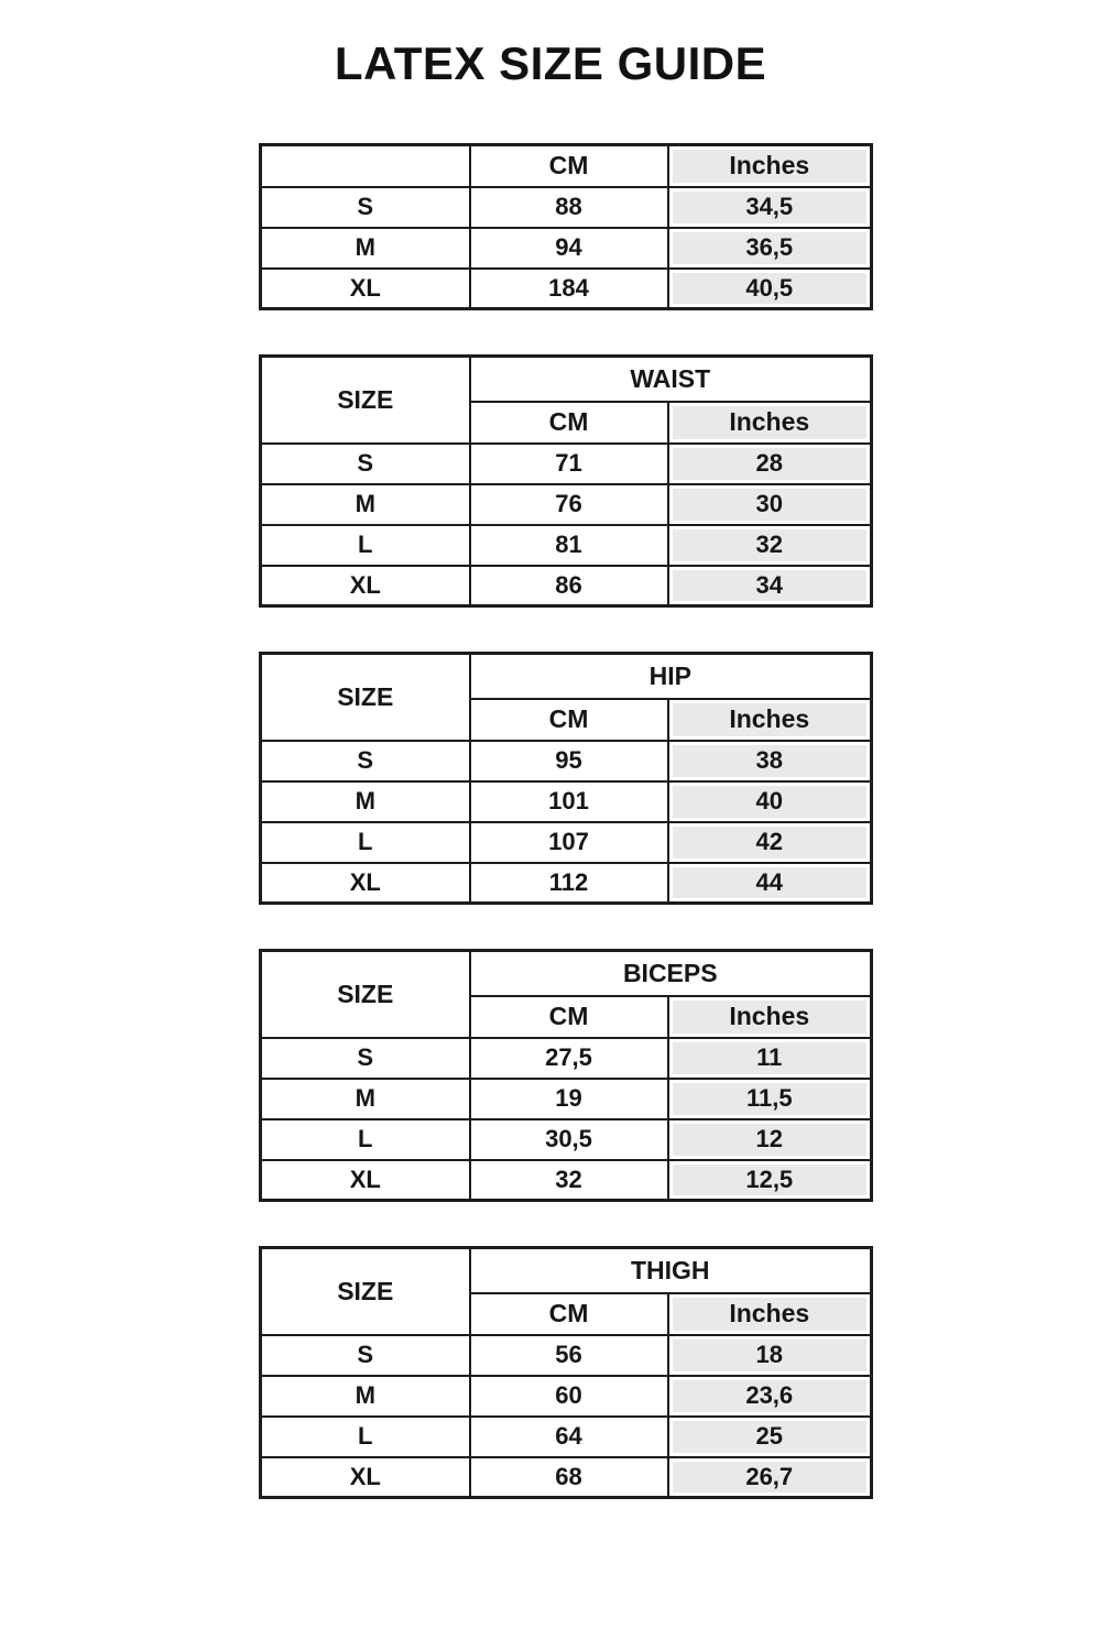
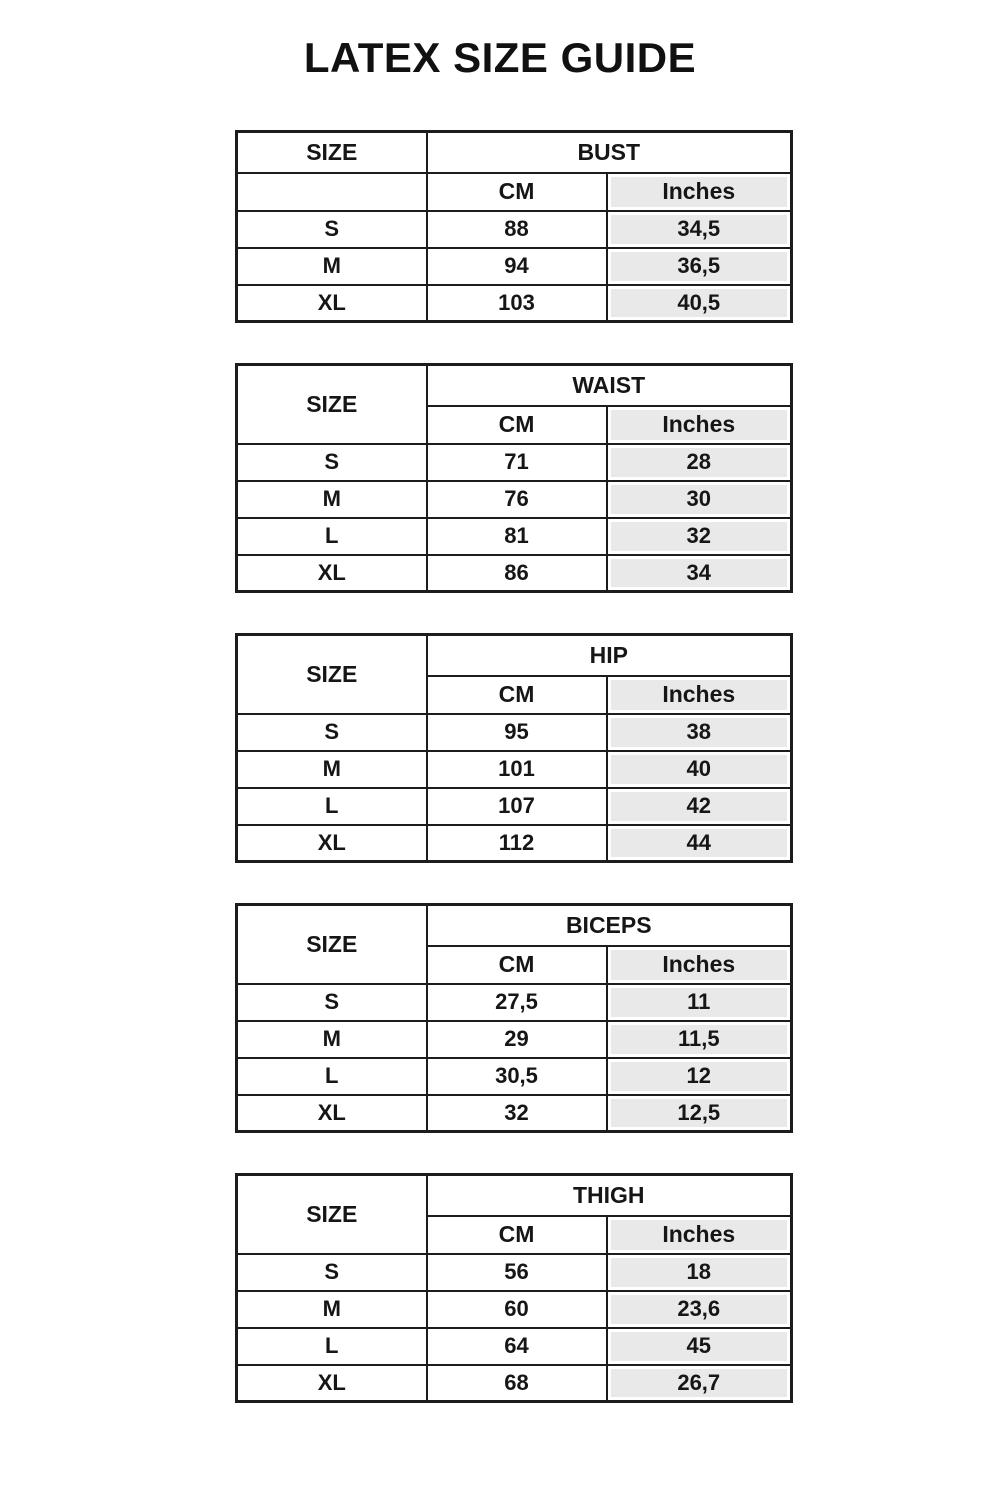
  LATEX SIZE GUIDE
+ SIZE	BUST
  	CM	Inches
  S	88	34,5
  M	94	36,5
- XL	184	40,5
+ XL	103	40,5
  SIZE	WAIST
  CM	Inches
  S	71	28
  M	76	30
  L	81	32
  XL	86	34
  SIZE	HIP
  CM	Inches
  S	95	38
  M	101	40
  L	107	42
  XL	112	44
  SIZE	BICEPS
  CM	Inches
  S	27,5	11
- M	19	11,5
+ M	29	11,5
  L	30,5	12
  XL	32	12,5
  SIZE	THIGH
  CM	Inches
  S	56	18
  M	60	23,6
- L	64	25
+ L	64	45
  XL	68	26,7
